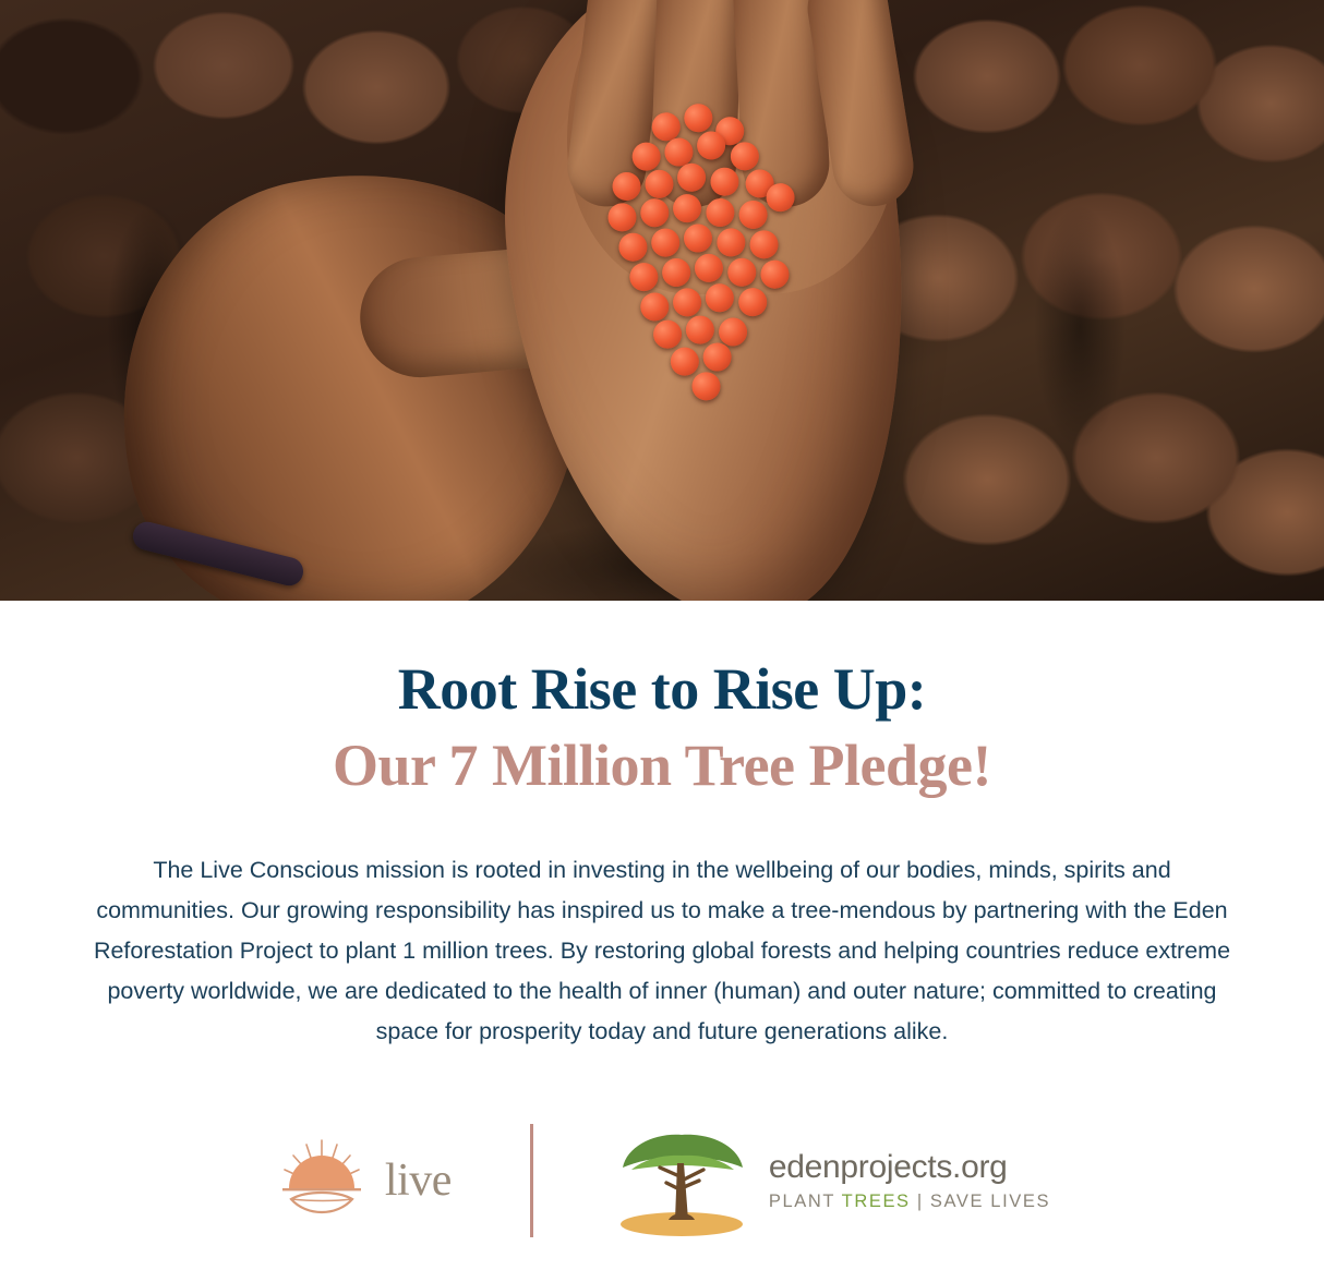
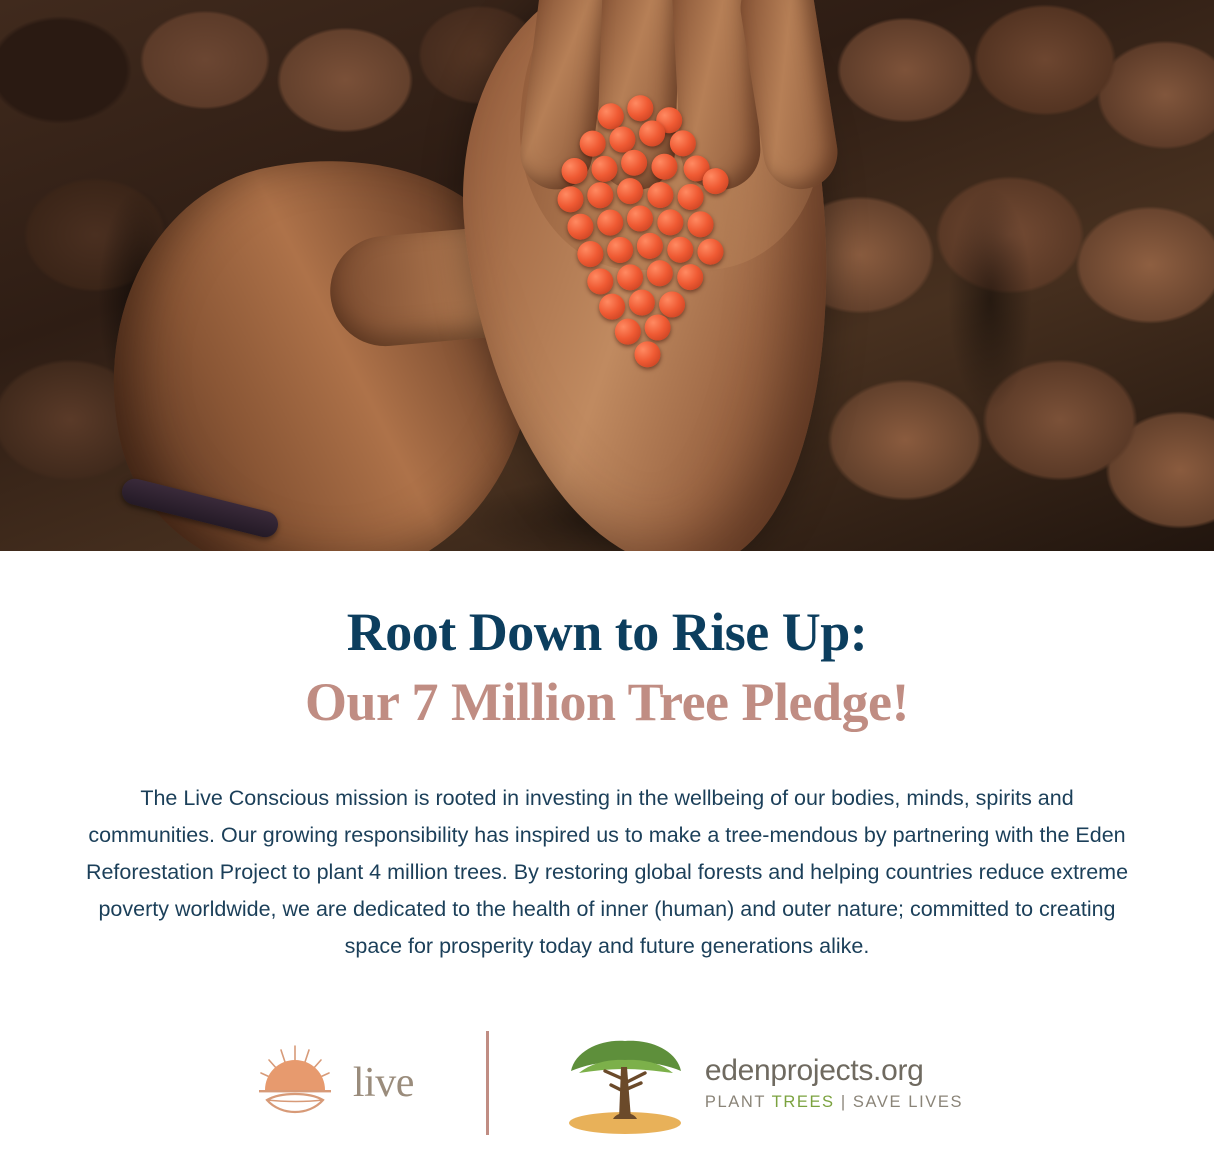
- Root Rise to Rise Up:
+ Root Down to Rise Up:
  Our 7 Million Tree Pledge!
- The Live Conscious mission is rooted in investing in the wellbeing of our bodies, minds, spirits and communities. Our growing responsibility has inspired us to make a tree-mendous by partnering with the Eden Reforestation Project to plant 1 million trees. By restoring global forests and helping countries reduce extreme poverty worldwide, we are dedicated to the health of inner (human) and outer nature; committed to creating space for prosperity today and future generations alike.
+ The Live Conscious mission is rooted in investing in the wellbeing of our bodies, minds, spirits and communities. Our growing responsibility has inspired us to make a tree-mendous by partnering with the Eden Reforestation Project to plant 4 million trees. By restoring global forests and helping countries reduce extreme poverty worldwide, we are dedicated to the health of inner (human) and outer nature; committed to creating space for prosperity today and future generations alike.
  live
  edenprojects.org
  PLANT TREES | SAVE LIVES
